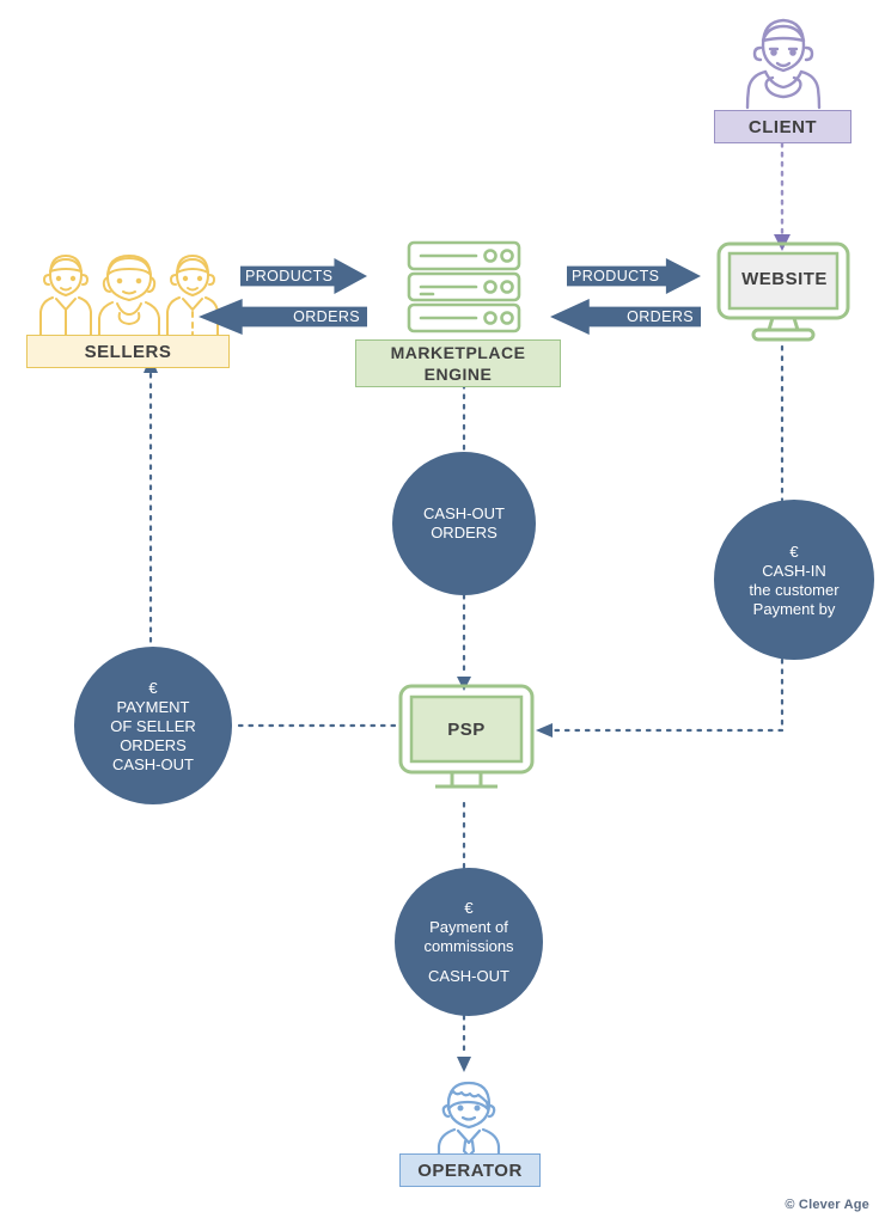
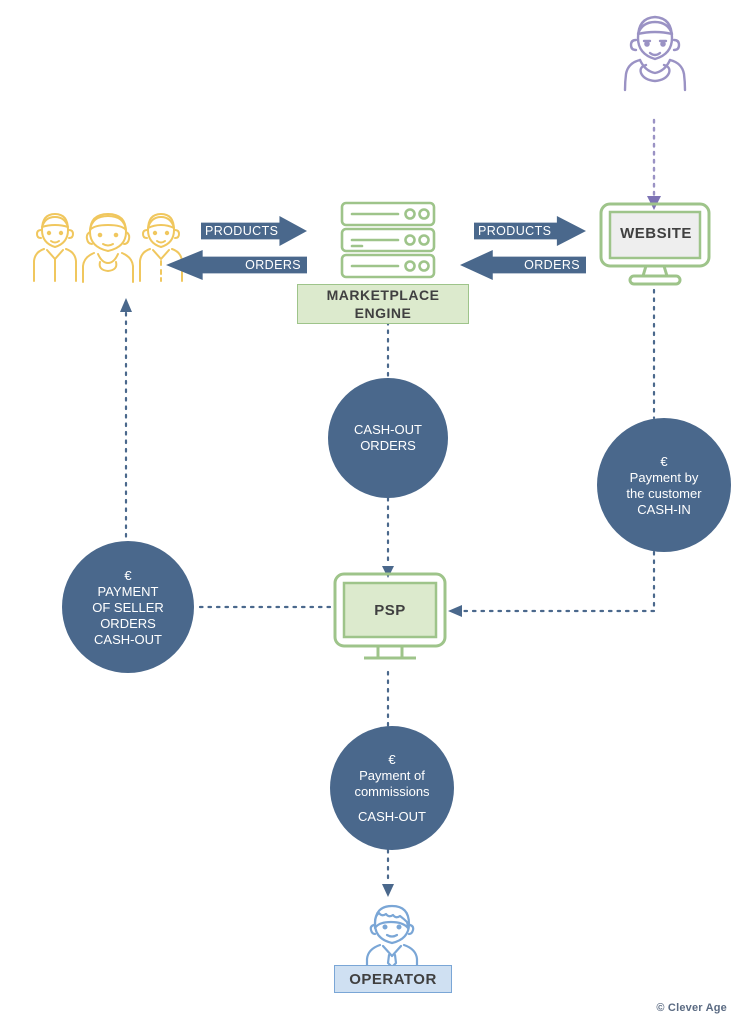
- CLIENT
  WEBSITE
- SELLERS
  MARKETPLACE
  ENGINE
  PRODUCTS
  ORDERS
  PRODUCTS
  ORDERS
  CASH-OUT
  ORDERS
  €
- CASH-IN
+ Payment by
  the customer
- Payment by
+ CASH-IN
  €
  PAYMENT
  OF SELLER
  ORDERS
  CASH-OUT
  PSP
  €
  Payment of
  commissions
  CASH-OUT
  OPERATOR
  © Clever Age
